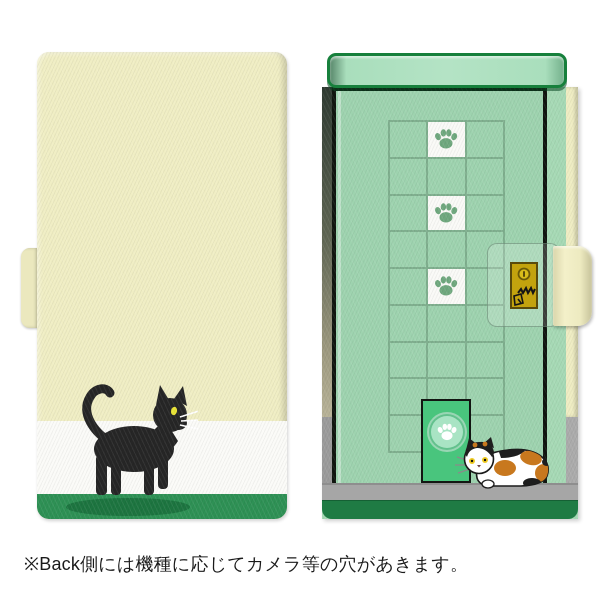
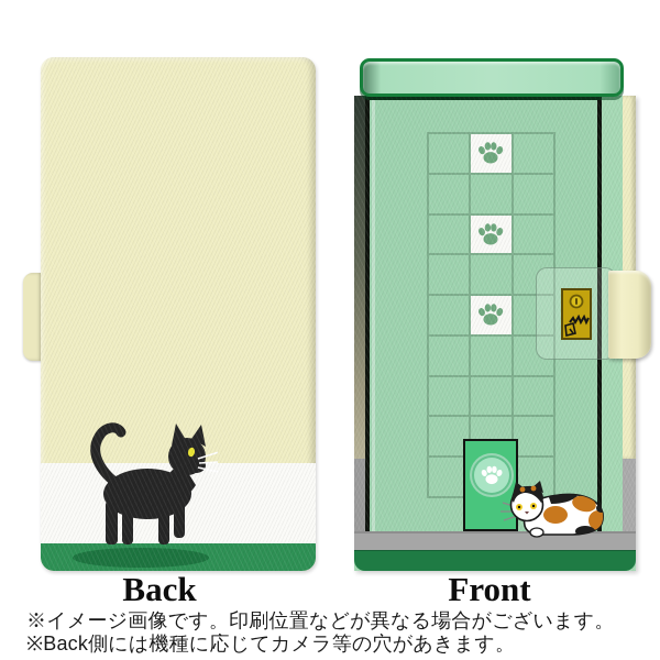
+ Back
+ Front
+ ※イメージ画像です。印刷位置などが異なる場合がございます。
  ※Back側には機種に応じてカメラ等の穴があきます。
